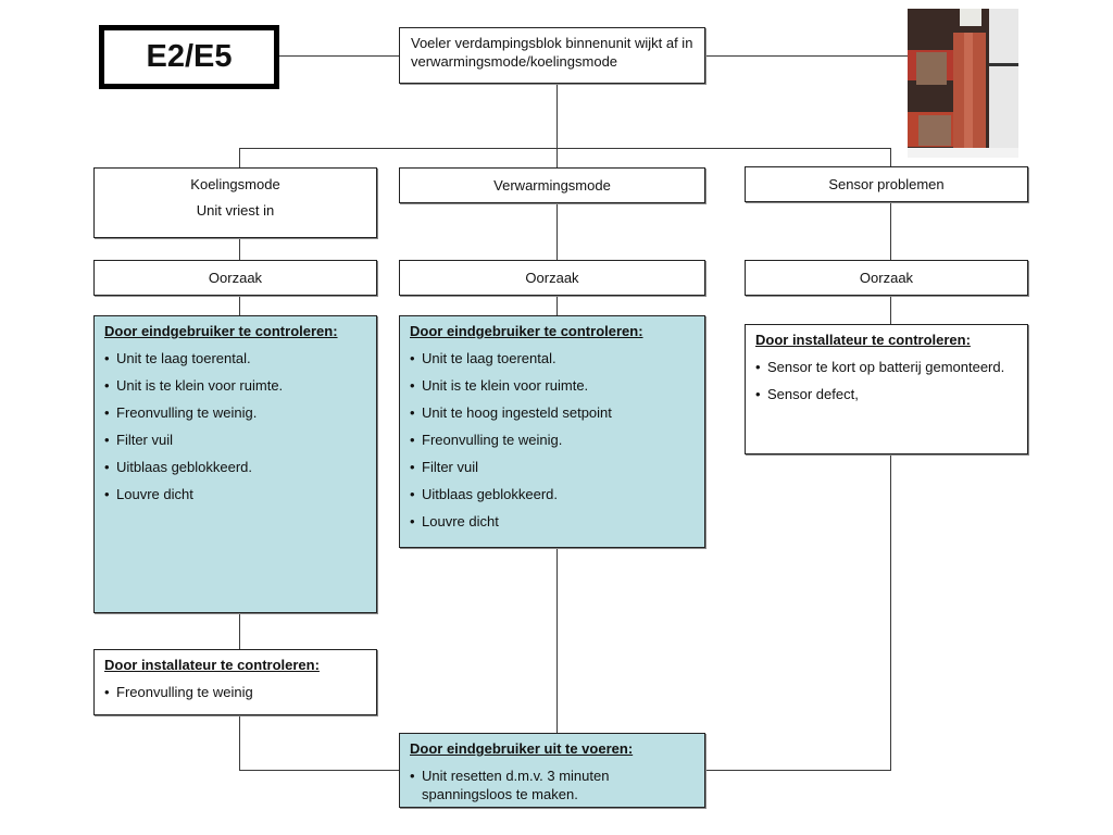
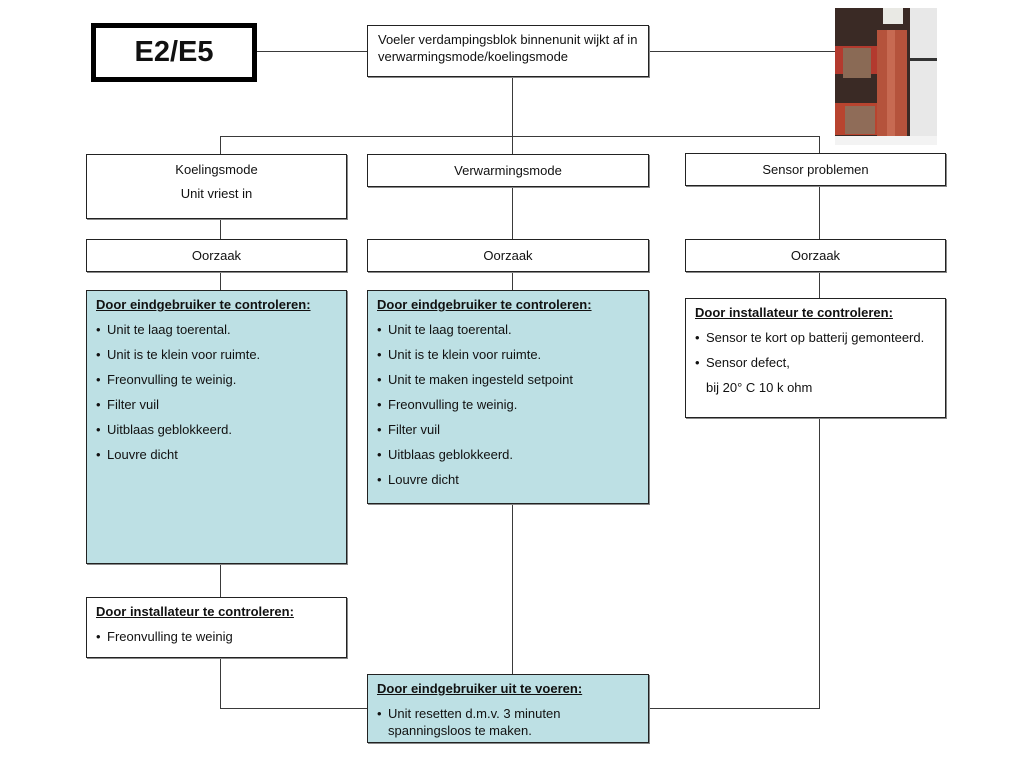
  E2/E5
  Voeler verdampingsblok binnenunit wijkt af in verwarmingsmode/koelingsmode
  Koelingsmode
  Unit vriest in
  Oorzaak
  Door eindgebruiker te controleren:
  Unit te laag toerental.
  Unit is te klein voor ruimte.
  Freonvulling te weinig.
  Filter vuil
  Uitblaas geblokkeerd.
  Louvre dicht
  Door installateur te controleren:
  Freonvulling te weinig
  Verwarmingsmode
  Oorzaak
  Door eindgebruiker te controleren:
  Unit te laag toerental.
  Unit is te klein voor ruimte.
- Unit te hoog ingesteld setpoint
+ Unit te maken ingesteld setpoint
  Freonvulling te weinig.
  Filter vuil
  Uitblaas geblokkeerd.
  Louvre dicht
  Sensor problemen
  Oorzaak
  Door installateur te controleren:
  Sensor te kort op batterij gemonteerd.
  Sensor defect,
+ bij 20° C 10 k ohm
  Door eindgebruiker uit te voeren:
  Unit resetten d.m.v. 3 minuten spanningsloos te maken.
